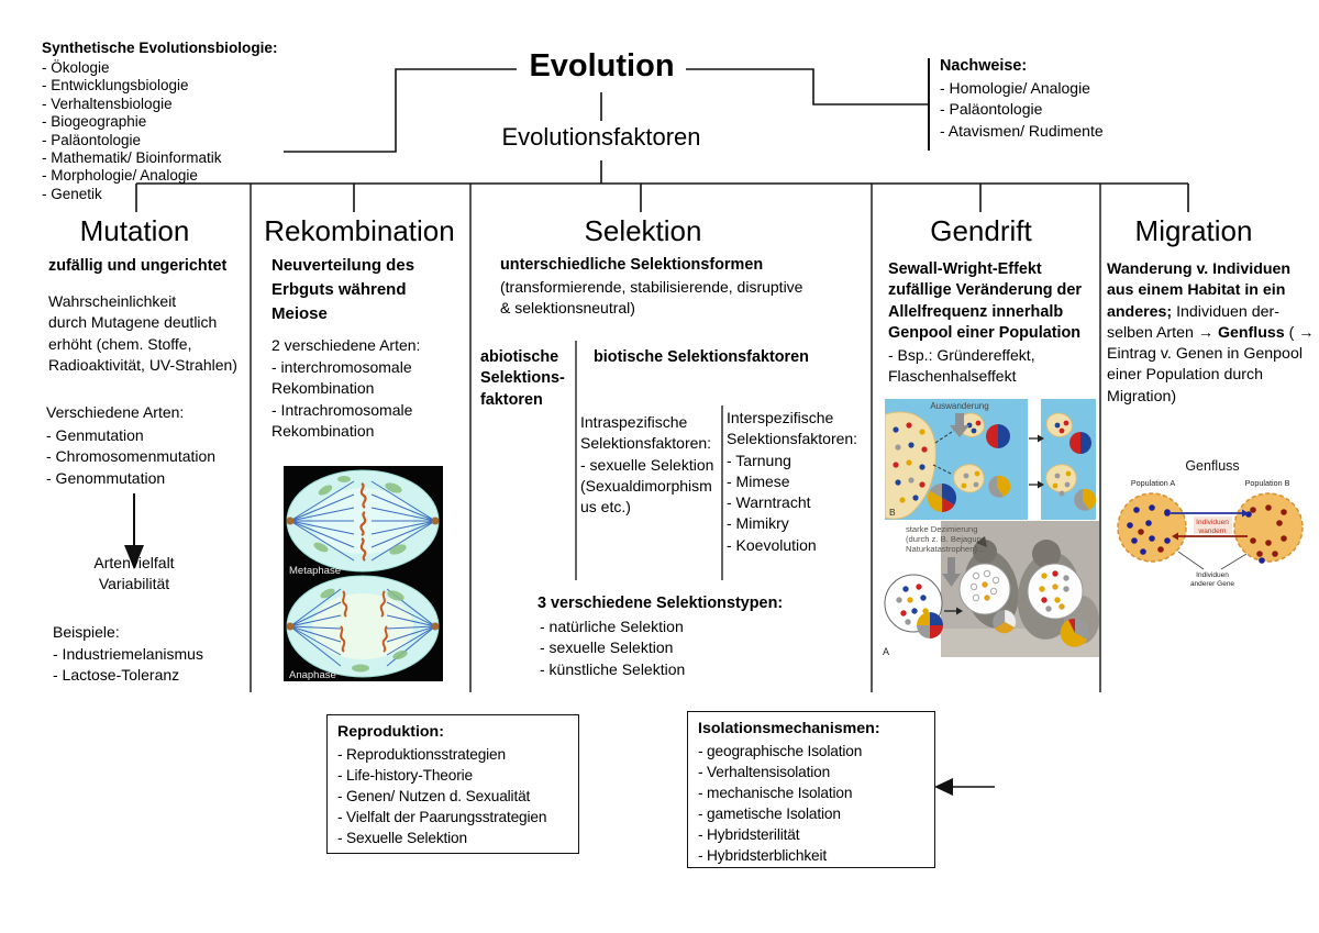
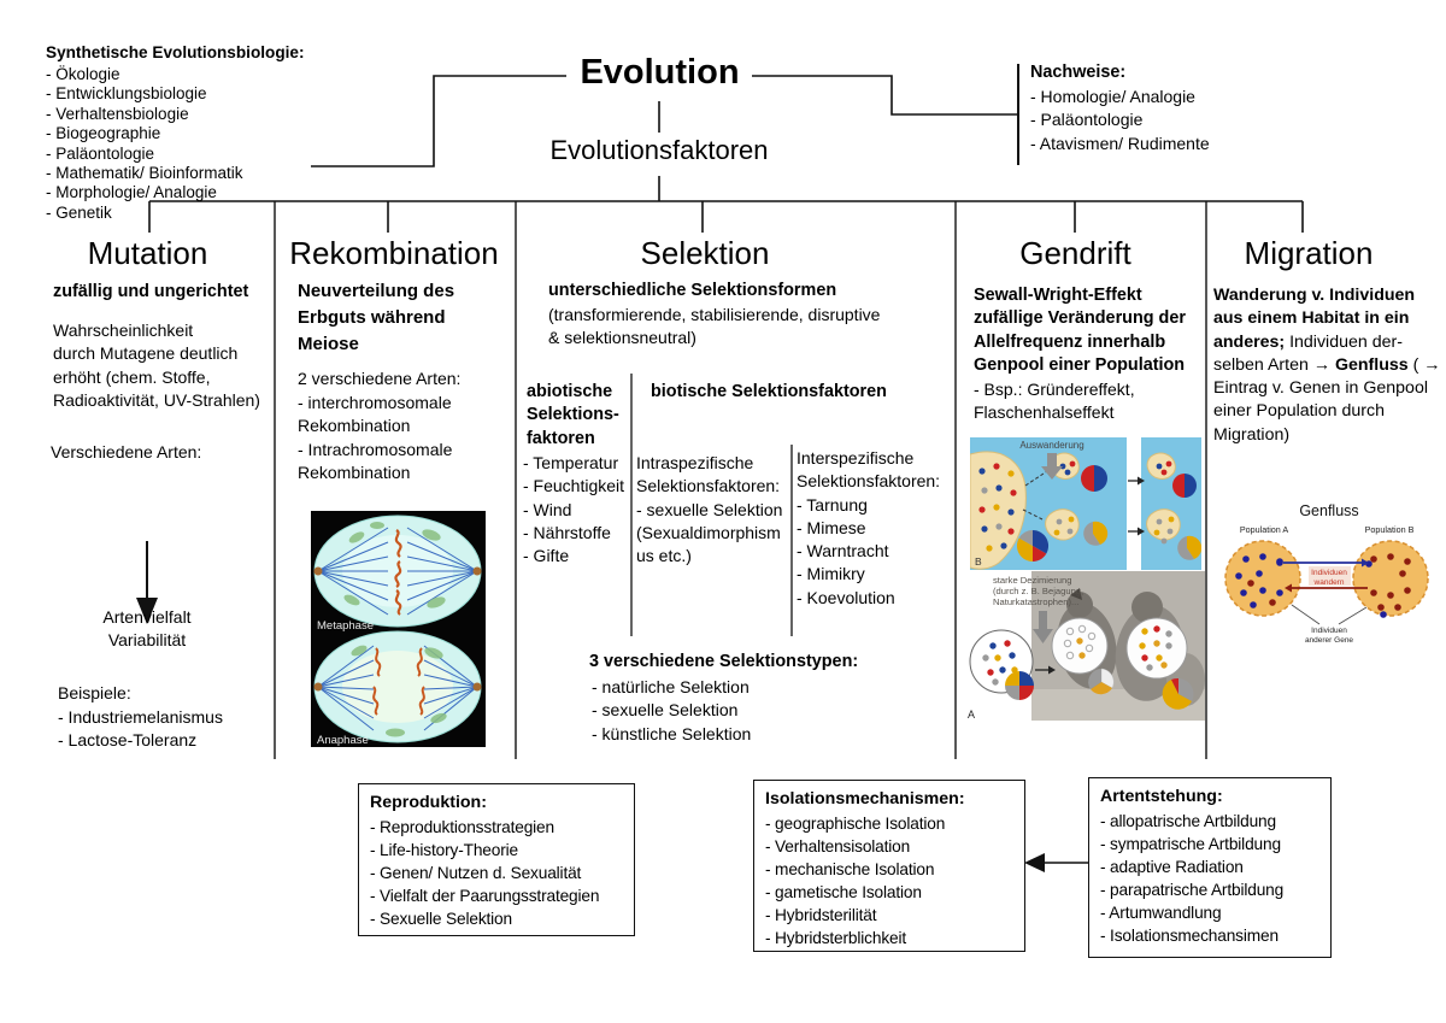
  Synthetische Evolutionsbiologie:
  - Ökologie
  - Entwicklungsbiologie
  - Verhaltensbiologie
  - Biogeographie
  - Paläontologie
  - Mathematik/ Bioinformatik
  - Morphologie/ Analogie
  - Genetik
  Evolution
  Evolutionsfaktoren
  Nachweise:
  - Homologie/ Analogie
  - Paläontologie
  - Atavismen/ Rudimente
  Mutation
  Rekombination
  Selektion
  Gendrift
  Migration
  zufällig und ungerichtet
  Wahrscheinlichkeit
  durch Mutagene deutlich
  erhöht (chem. Stoffe,
  Radioaktivität, UV-Strahlen)
  Verschiedene Arten:
- - Genmutation
- - Chromosomenmutation
- - Genommutation
  Artenvielfalt
  Variabilität
  Beispiele:
  - Industriemelanismus
  - Lactose-Toleranz
  Neuverteilung des
  Erbguts während
  Meiose
  2 verschiedene Arten:
  - interchromosomale
  Rekombination
  - Intrachromosomale
  Rekombination
  Metaphase
  Anaphase
  unterschiedliche Selektionsformen
  (transformierende, stabilisierende, disruptive
  & selektionsneutral)
  abiotische
  Selektions-
  faktoren
  biotische Selektionsfaktoren
+ - Temperatur
+ - Feuchtigkeit
+ - Wind
+ - Nährstoffe
+ - Gifte
  Intraspezifische
  Selektionsfaktoren:
  - sexuelle Selektion
  (Sexualdimorphism
  us etc.)
  Interspezifische
  Selektionsfaktoren:
  - Tarnung
  - Mimese
  - Warntracht
  - Mimikry
  - Koevolution
  3 verschiedene Selektionstypen:
  - natürliche Selektion
  - sexuelle Selektion
  - künstliche Selektion
  Sewall-Wright-Effekt
  zufällige Veränderung der
  Allelfrequenz innerhalb
  Genpool einer Population
  - Bsp.: Gründereffekt,
  Flaschenhalseffekt
  Auswanderung
  B
  starke Dezimierung
  (durch z. B. Bejagung,
  Naturkatastrophen)...
  A
  Wanderung v. Individuen aus einem Habitat in ein anderes; Individuen der-selben Arten → Genfluss ( → Eintrag v. Genen in Genpool einer Population durch Migration)
  Genfluss
  Population A
  Population B
  Reproduktion:
  - Reproduktionsstrategien
  - Life-history-Theorie
  - Genen/ Nutzen d. Sexualität
  - Vielfalt der Paarungsstrategien
  - Sexuelle Selektion
  Isolationsmechanismen:
  - geographische Isolation
  - Verhaltensisolation
  - mechanische Isolation
  - gametische Isolation
  - Hybridsterilität
  - Hybridsterblichkeit
+ Artentstehung:
+ - allopatrische Artbildung
+ - sympatrische Artbildung
+ - adaptive Radiation
+ - parapatrische Artbildung
+ - Artumwandlung
+ - Isolationsmechansimen
